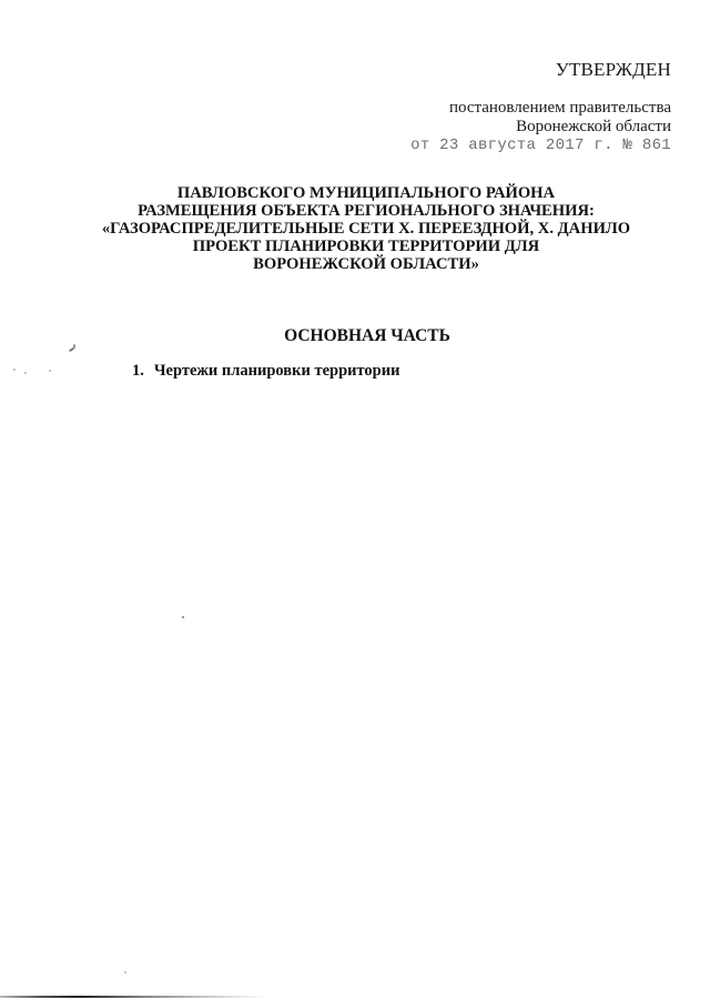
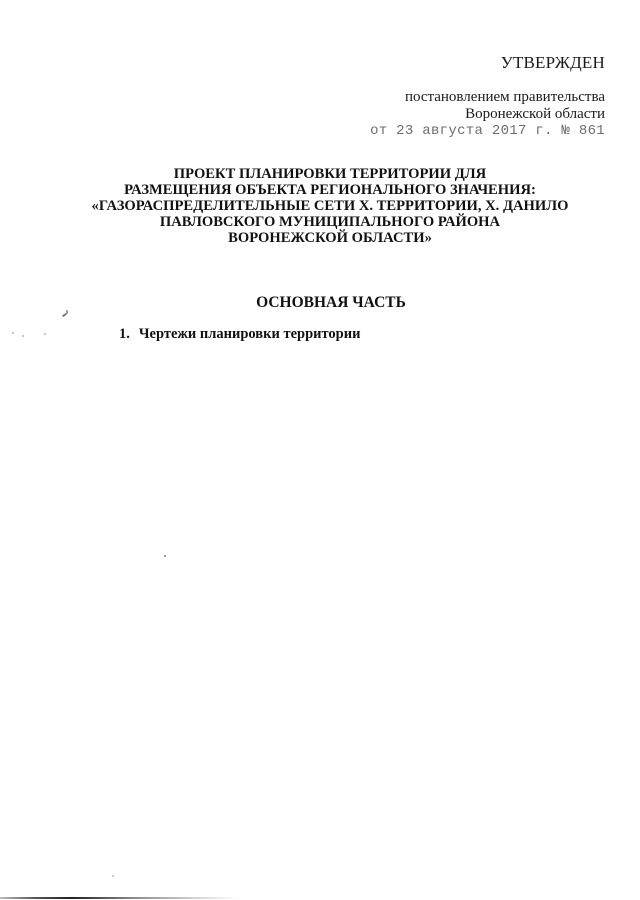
  УТВЕРЖДЕН
  постановлением правительства
  Воронежской области
  от 23 августа 2017 г. № 861
- ПАВЛОВСКОГО МУНИЦИПАЛЬНОГО РАЙОНА
+ ПРОЕКТ ПЛАНИРОВКИ ТЕРРИТОРИИ ДЛЯ
  РАЗМЕЩЕНИЯ ОБЪЕКТА РЕГИОНАЛЬНОГО ЗНАЧЕНИЯ:
- «ГАЗОРАСПРЕДЕЛИТЕЛЬНЫЕ СЕТИ Х. ПЕРЕЕЗДНОЙ, Х. ДАНИЛО
+ «ГАЗОРАСПРЕДЕЛИТЕЛЬНЫЕ СЕТИ Х. ТЕРРИТОРИИ, Х. ДАНИЛО
- ПРОЕКТ ПЛАНИРОВКИ ТЕРРИТОРИИ ДЛЯ
+ ПАВЛОВСКОГО МУНИЦИПАЛЬНОГО РАЙОНА
  ВОРОНЕЖСКОЙ ОБЛАСТИ»
  ОСНОВНАЯ ЧАСТЬ
  1. Чертежи планировки территории
